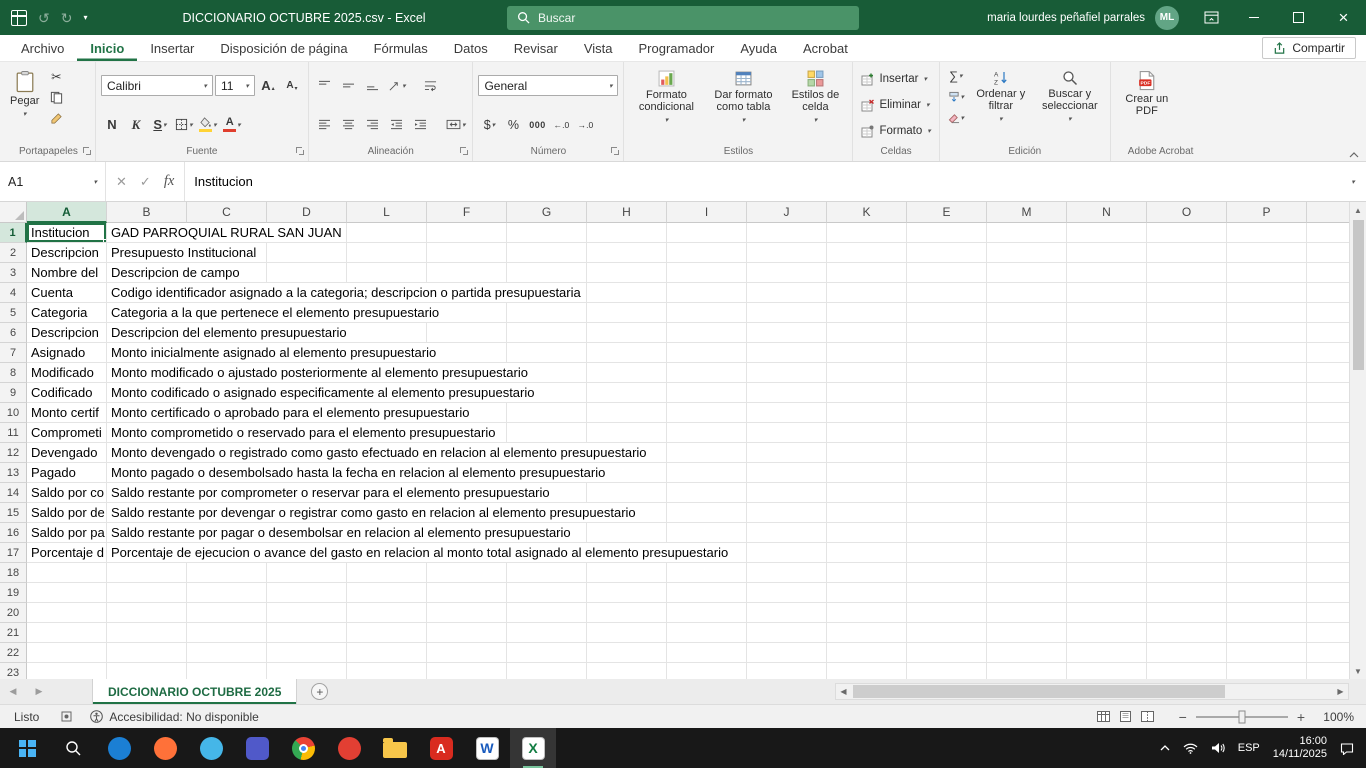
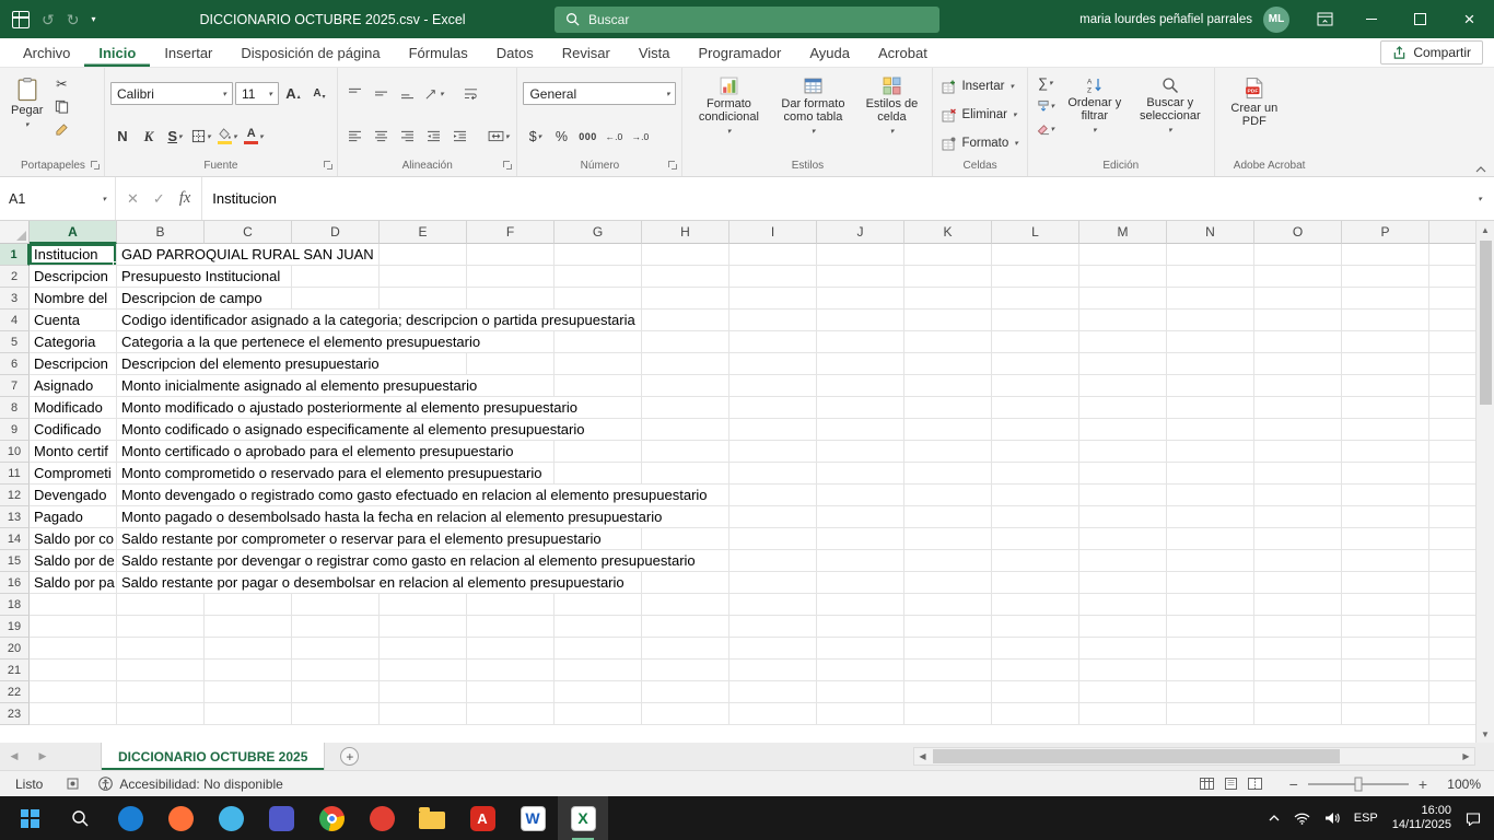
  ↺
  ↻
  DICCIONARIO OCTUBRE 2025.csv - Excel
  Buscar
  maria lourdes peñafiel parrales
  ML
  Archivo
  Inicio
  Insertar
  Disposición de página
  Fórmulas
  Datos
  Revisar
  Vista
  Programador
  Ayuda
  Acrobat
  Compartir
  Pegar
  ✂
  Portapapeles
  Calibri
  11
  A
  A
  N
  K
  S
  A
  Fuente
  Alineación
  General
  $
  %
  000
  Número
  Formato condicional
  Dar formato como tabla
  Estilos de celda
  Estilos
  Insertar
  Eliminar
  Formato
  Celdas
  ∑
  Ordenar y filtrar
  Buscar y seleccionar
  Edición
  Crear un PDF
  Adobe Acrobat
  A1
  ✕
  ✓
  fx
  Institucion
  A
  B
  C
  D
- L
+ E
  F
  G
  H
  I
  J
  K
- E
+ L
  M
  N
  O
  P
  1
  Institucion
  GAD PARROQUIAL RURAL SAN JUAN
  2
  Descripcion
  Presupuesto Institucional
  3
  Nombre del
  Descripcion de campo
  4
  Cuenta
  Codigo identificador asignado a la categoria; descripcion o partida presupuestaria
  5
  Categoria
  Categoria a la que pertenece el elemento presupuestario
  6
  Descripcion
  Descripcion del elemento presupuestario
  7
  Asignado
  Monto inicialmente asignado al elemento presupuestario
  8
  Modificado
  Monto modificado o ajustado posteriormente al elemento presupuestario
  9
  Codificado
  Monto codificado o asignado especificamente al elemento presupuestario
  10
  Monto certif
  Monto certificado o aprobado para el elemento presupuestario
  11
  Comprometi
  Monto comprometido o reservado para el elemento presupuestario
  12
  Devengado
  Monto devengado o registrado como gasto efectuado en relacion al elemento presupuestario
  13
  Pagado
  Monto pagado o desembolsado hasta la fecha en relacion al elemento presupuestario
  14
  Saldo por co
  Saldo restante por comprometer o reservar para el elemento presupuestario
  15
  Saldo por de
  Saldo restante por devengar o registrar como gasto en relacion al elemento presupuestario
  16
  Saldo por pa
  Saldo restante por pagar o desembolsar en relacion al elemento presupuestario
- 17
- Porcentaje d
- Porcentaje de ejecucion o avance del gasto en relacion al monto total asignado al elemento presupuestario
  18
  19
  20
  21
  22
  23
  ▲
  ▼
  ◀
  ▶
  DICCIONARIO OCTUBRE 2025
  +
  ◀
  ▶
  Listo
  Accesibilidad: No disponible
  −
  +
  100%
  A
  W
  X
  ESP
  16:00
  14/11/2025
